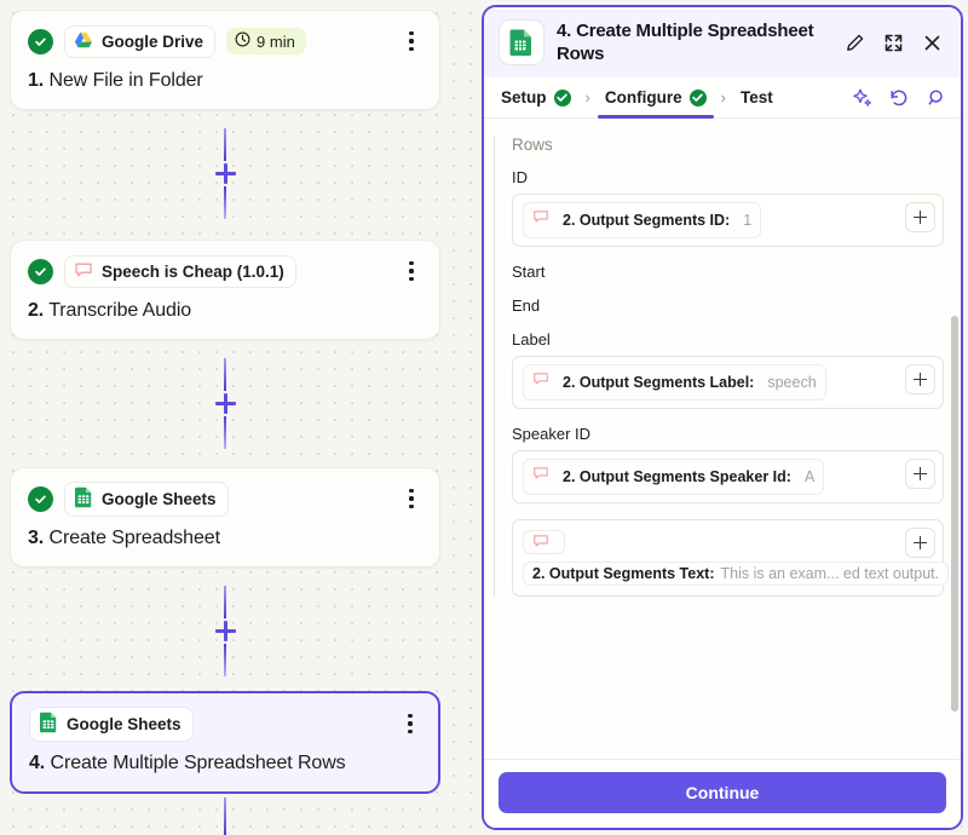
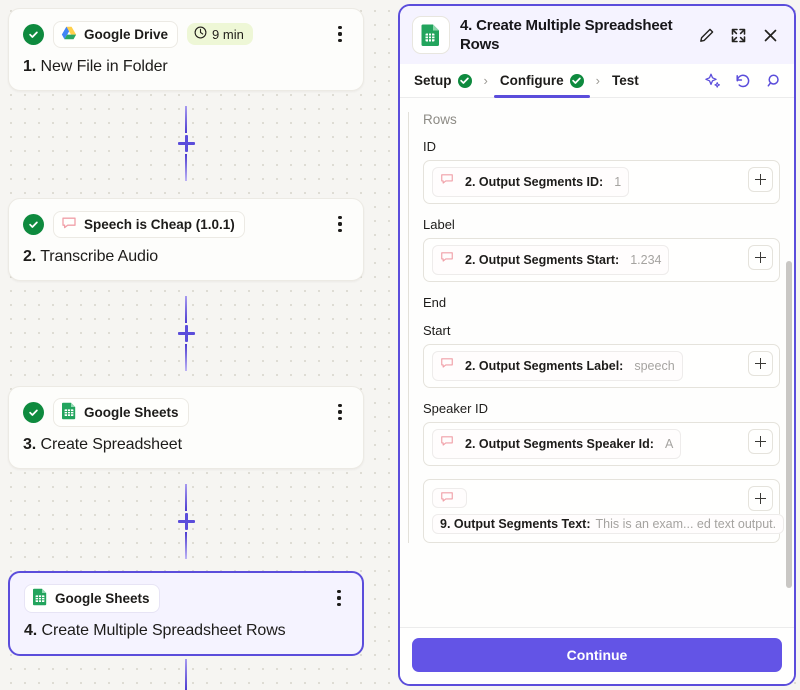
  Google Drive
  9 min
  1. New File in Folder
  Speech is Cheap (1.0.1)
  2. Transcribe Audio
  Google Sheets
  3. Create Spreadsheet
  Google Sheets
  4. Create Multiple Spreadsheet Rows
  4. Create Multiple Spreadsheet Rows
  Setup
  ›
  Configure
  ›
  Test
  Rows
  ID
  2. Output Segments ID:
  1
- Start
+ Label
+ 2. Output Segments Start:
+ 1.234
  End
- Label
+ Start
  2. Output Segments Label:
  speech
  Speaker ID
  2. Output Segments Speaker Id:
  A
- 2. Output Segments Text: This is an exam... ed text output.
+ 9. Output Segments Text: This is an exam... ed text output.
  Continue
